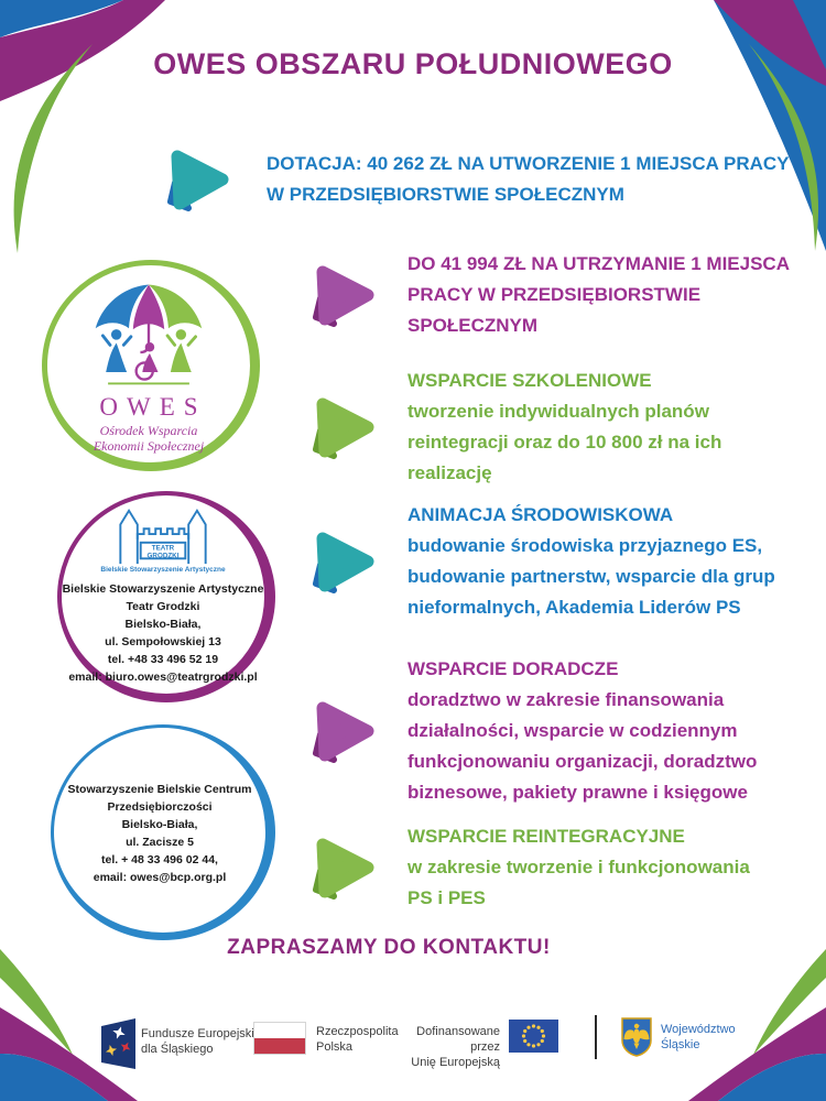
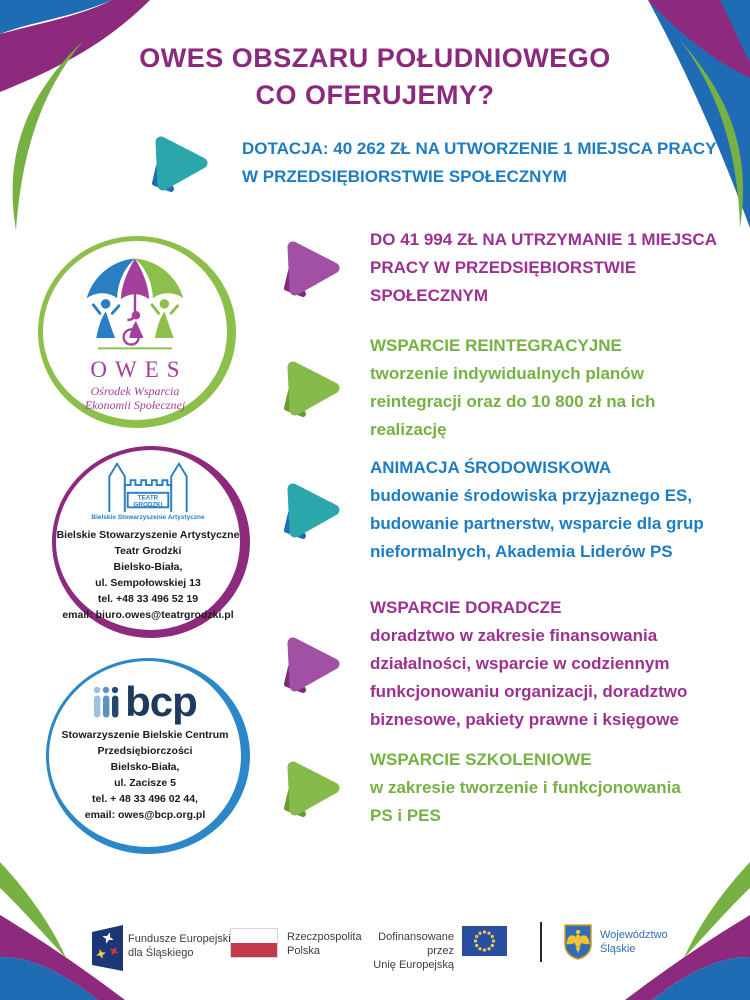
  OWES OBSZARU POŁUDNIOWEGO
+ CO OFERUJEMY?
  DOTACJA: 40 262 ZŁ NA UTWORZENIE 1 MIEJSCA PRACY
  W PRZEDSIĘBIORSTWIE SPOŁECZNYM
  DO 41 994 ZŁ NA UTRZYMANIE 1 MIEJSCA
  PRACY W PRZEDSIĘBIORSTWIE
  SPOŁECZNYM
- WSPARCIE SZKOLENIOWE
+ WSPARCIE REINTEGRACYJNE
  tworzenie indywidualnych planów
  reintegracji oraz do 10 800 zł na ich
  realizację
  ANIMACJA ŚRODOWISKOWA
  budowanie środowiska przyjaznego ES,
  budowanie partnerstw, wsparcie dla grup
  nieformalnych, Akademia Liderów PS
  WSPARCIE DORADCZE
  doradztwo w zakresie finansowania
  działalności, wsparcie w codziennym
  funkcjonowaniu organizacji, doradztwo
  biznesowe, pakiety prawne i księgowe
- WSPARCIE REINTEGRACYJNE
+ WSPARCIE SZKOLENIOWE
  w zakresie tworzenie i funkcjonowania
  PS i PES
  OWES
  Ośrodek Wsparcia
  Ekonomii Społecznej
  Bielskie Stowarzyszenie Artystyczne
  Teatr Grodzki
  Bielsko-Biała,
  ul. Sempołowskiej 13
  tel. +48 33 496 52 19
  email: biuro.owes@teatrgrodzki.pl
+ bcp
  Stowarzyszenie Bielskie Centrum
  Przedsiębiorczości
  Bielsko-Biała,
  ul. Zacisze 5
  tel. + 48 33 496 02 44,
  email: owes@bcp.org.pl
- ZAPRASZAMY DO KONTAKTU!
  Fundusze Europejski
  dla Śląskiego
  Rzeczpospolita
  Polska
  Dofinansowane przez
  Unię Europejską
  Województwo
  Śląskie
